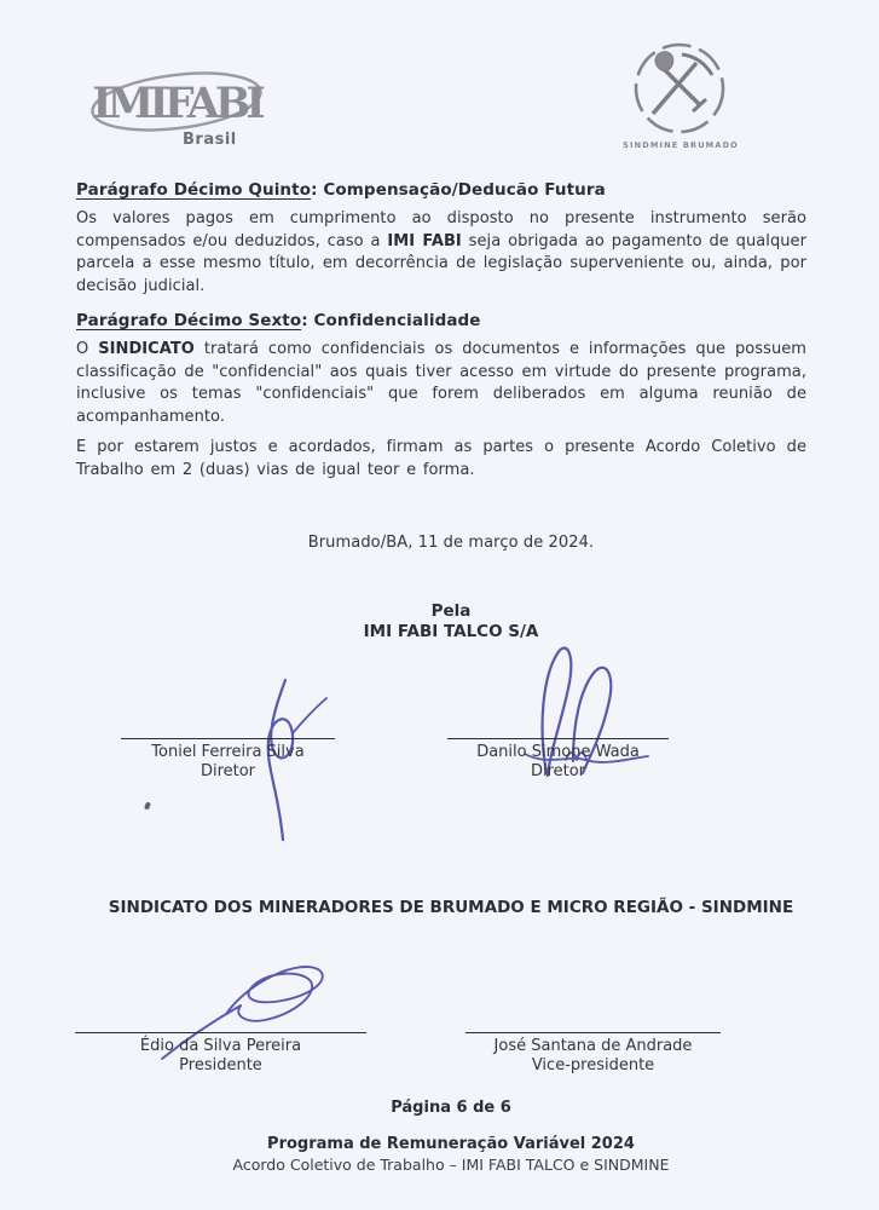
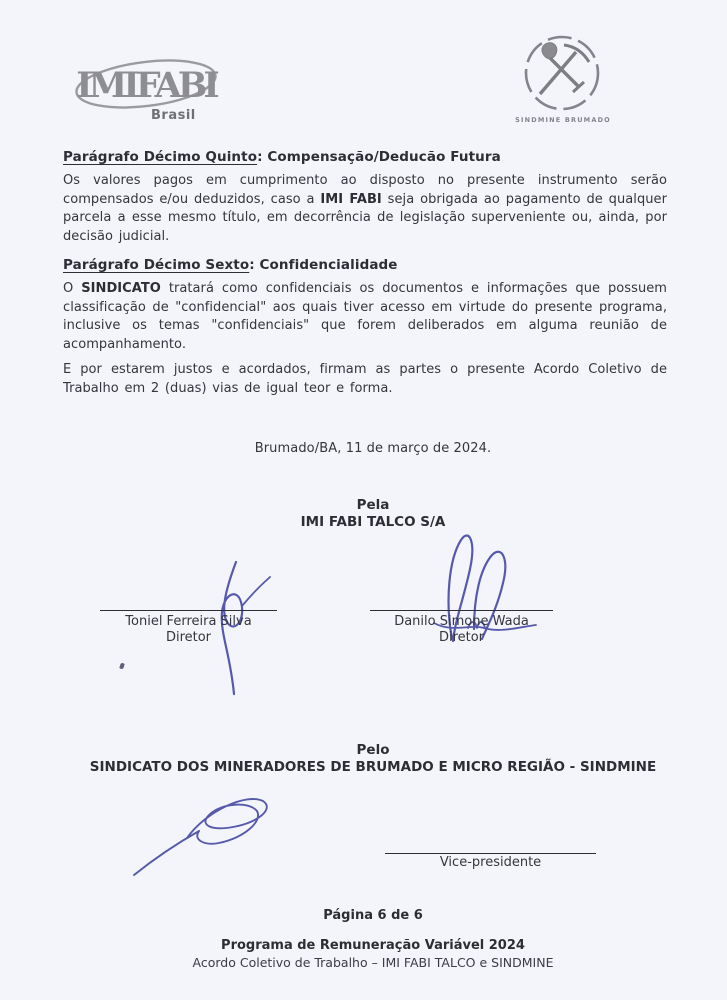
  IMIFABI
  Brasil
  SINDMINE BRUMADO
  Parágrafo Décimo Quinto: Compensação/Deducão Futura
  Os valores pagos em cumprimento ao disposto no presente instrumento serão compensados e/ou deduzidos, caso a IMI FABI seja obrigada ao pagamento de qualquer parcela a esse mesmo título, em decorrência de legislação superveniente ou, ainda, por decisão judicial.
  Parágrafo Décimo Sexto: Confidencialidade
  O SINDICATO tratará como confidenciais os documentos e informações que possuem classificação de "confidencial" aos quais tiver acesso em virtude do presente programa, inclusive os temas "confidenciais" que forem deliberados em alguma reunião de acompanhamento.
  E por estarem justos e acordados, firmam as partes o presente Acordo Coletivo de Trabalho em 2 (duas) vias de igual teor e forma.
  Brumado/BA, 11 de março de 2024.
  Pela
  IMI FABI TALCO S/A
  Toniel Ferreira Silva
  Diretor
  Danilo Simone Wada
  Diretor
+ Pelo
  SINDICATO DOS MINERADORES DE BRUMADO E MICRO REGIÃO - SINDMINE
- Édio da Silva Pereira
- Presidente
- José Santana de Andrade
  Vice-presidente
  Página 6 de 6
  Programa de Remuneração Variável 2024
  Acordo Coletivo de Trabalho – IMI FABI TALCO e SINDMINE
